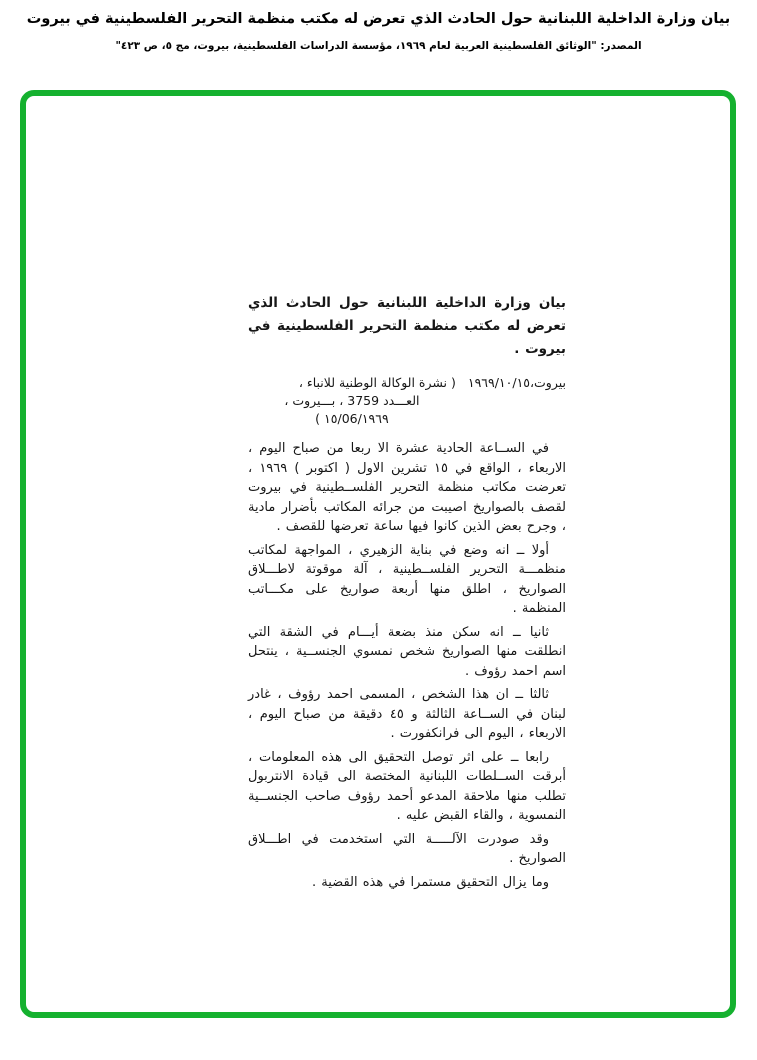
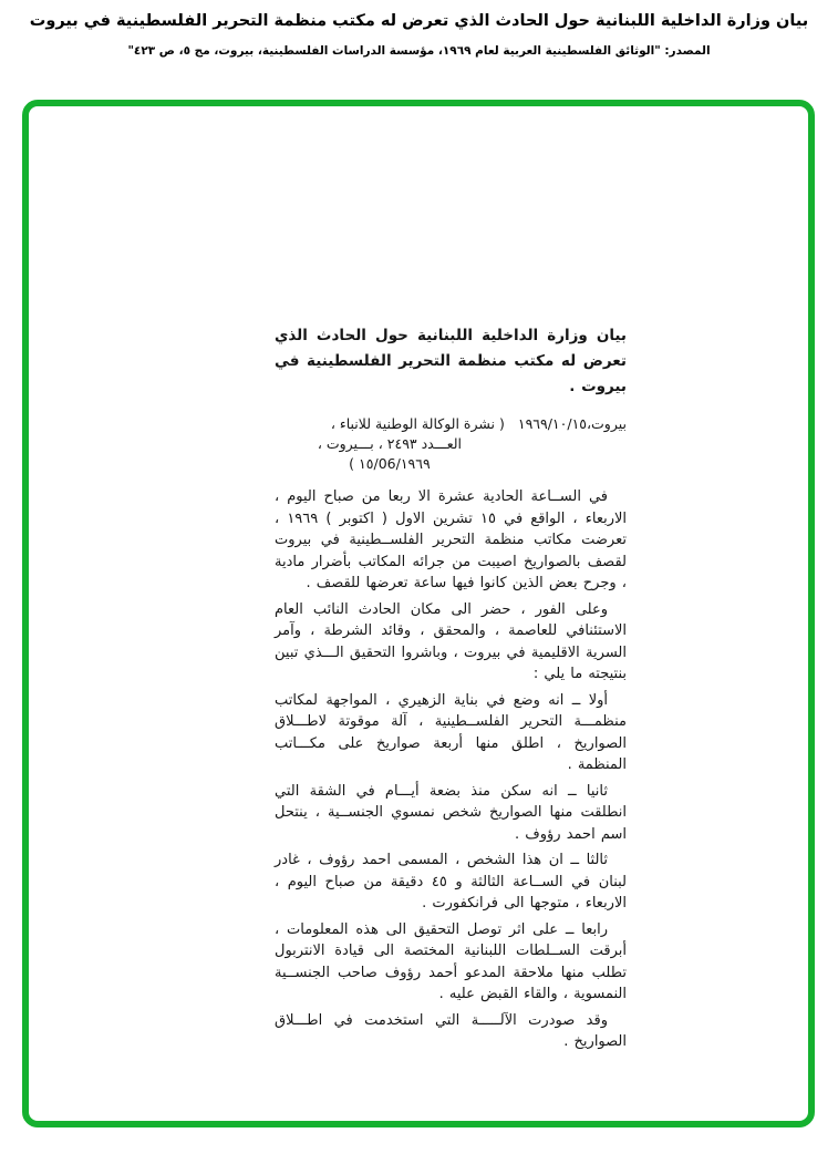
  بيان وزارة الداخلية اللبنانية حول الحادث الذي تعرض له مكتب منظمة التحرير الفلسطينية في بيروت
  المصدر: "الوثائق الفلسطينية العربية لعام ١٩٦٩، مؤسسة الدراسات الفلسطينية، بيروت، مج ٥، ص ٤٢٣"
  بيان وزارة الداخلية اللبنانية حول الحادث الذي تعرض له مكتب منظمة التحرير الفلسطينية في بيروت .
  بيروت،١٩٦٩/١٠/١٥
  ( نشرة الوكالة الوطنية للانباء ،
- العـــدد 3759 ، بـــيروت ،
+ العـــدد ٢٤٩٣ ، بـــيروت ،
  ١٩٦٩/06/١٥ )
  في الســاعة الحادية عشرة الا ربعا من صباح اليوم ، الاربعاء ، الواقع في ١٥ تشرين الاول ( اكتوبر ) ١٩٦٩ ، تعرضت مكاتب منظمة التحرير الفلســطينية في بيروت لقصف بالصواريخ اصيبت من جرائه المكاتب بأضرار مادية ، وجرح بعض الذين كانوا فيها ساعة تعرضها للقصف .
+ وعلى الفور ، حضر الى مكان الحادث النائب العام الاستئنافي للعاصمة ، والمحقق ، وقائد الشرطة ، وآمر السرية الاقليمية في بيروت ، وباشروا التحقيق الـــذي تبين بنتيجته ما يلي :
  أولا ــ انه وضع في بناية الزهيري ، المواجهة لمكاتب منظمـــة التحرير الفلســطينية ، آلة موقوتة لاطـــلاق الصواريخ ، اطلق منها أربعة صواريخ على مكـــاتب المنظمة .
  ثانيا ــ انه سكن منذ بضعة أيـــام في الشقة التي انطلقت منها الصواريخ شخص نمسوي الجنســية ، ينتحل اسم احمد رؤوف .
- ثالثا ــ ان هذا الشخص ، المسمى احمد رؤوف ، غادر لبنان في الســاعة الثالثة و ٤٥ دقيقة من صباح اليوم ، الاربعاء ، اليوم الى فرانكفورت .
+ ثالثا ــ ان هذا الشخص ، المسمى احمد رؤوف ، غادر لبنان في الســاعة الثالثة و ٤٥ دقيقة من صباح اليوم ، الاربعاء ، متوجها الى فرانكفورت .
  رابعا ــ على اثر توصل التحقيق الى هذه المعلومات ، أبرقت الســلطات اللبنانية المختصة الى قيادة الانتربول تطلب منها ملاحقة المدعو أحمد رؤوف صاحب الجنســية النمسوية ، والقاء القبض عليه .
  وقد صودرت الآلـــــة التي استخدمت في اطـــلاق الصواريخ .
- وما يزال التحقيق مستمرا في هذه القضية .
